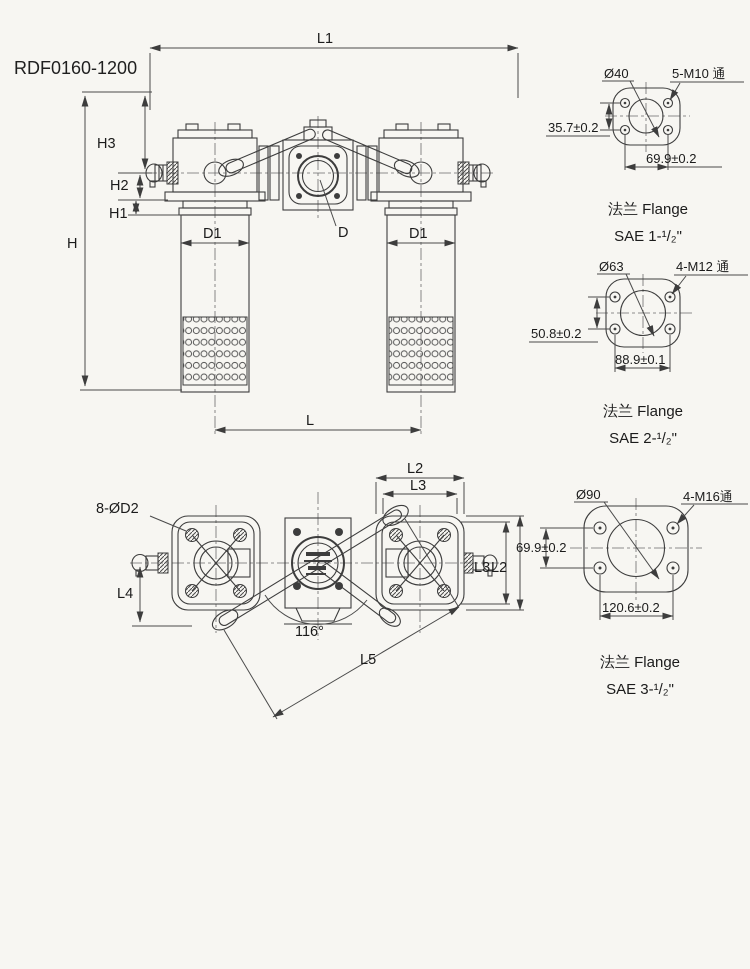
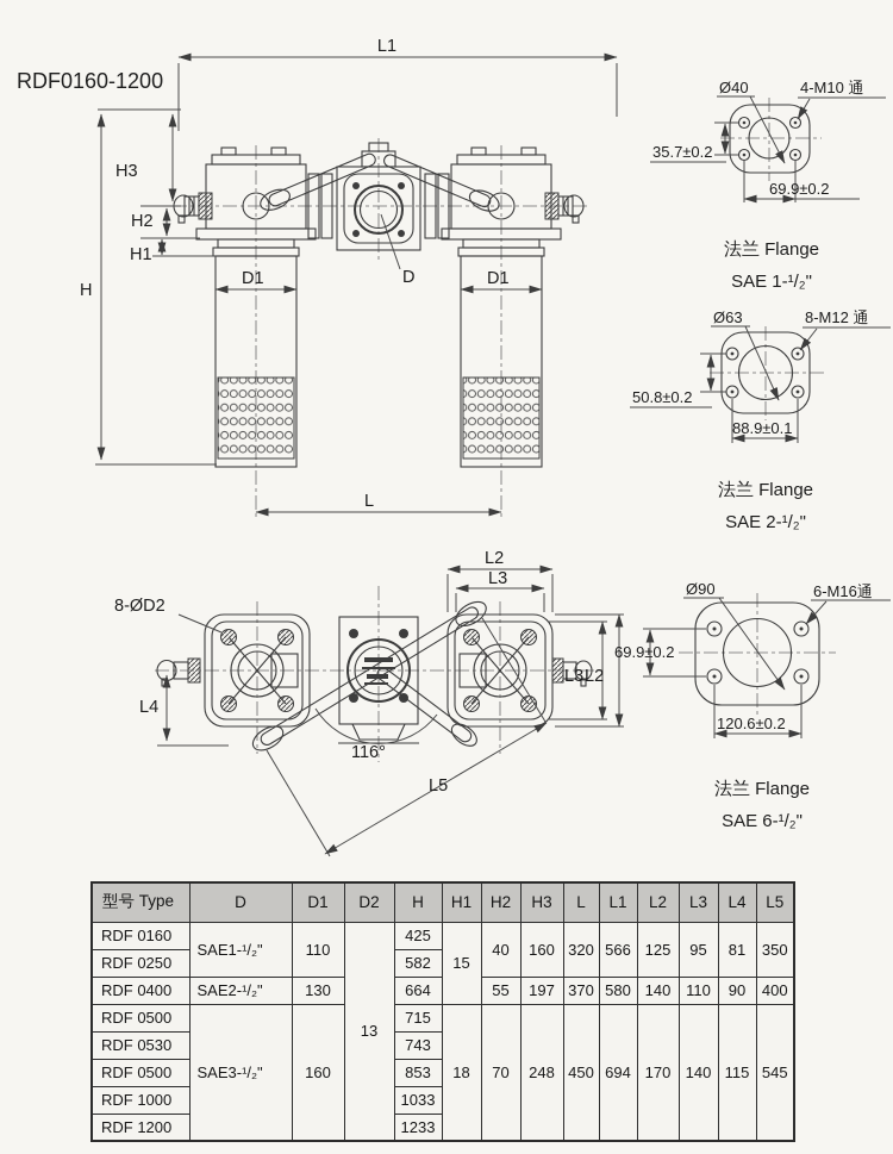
  RDF0160-1200
  L1
  H
  H3
  H2
  H1
  D1
  D1
  D
  L
  116°
  8-ØD2
  L2
  L3
  L3
  L2
  L4
  L5
  Ø40
- 5-M10 通
+ 4-M10 通
  35.7±0.2
  69.9±0.2
  法兰 Flange
  SAE 1-¹/₂"
  Ø63
- 4-M12 通
+ 8-M12 通
  50.8±0.2
  88.9±0.1
  法兰 Flange
  SAE 2-¹/₂"
  Ø90
- 4-M16通
+ 6-M16通
  69.9±0.2
  120.6±0.2
  法兰 Flange
- SAE 3-¹/₂"
+ SAE 6-¹/₂"
+ 型号 Type	D	D1	D2	H	H1	H2	H3	L	L1	L2	L3	L4	L5
+ RDF 0160	SAE1-¹/₂"	110	13	425	15	40	160	320	566	125	95	81	350
+ RDF 0250	582
+ RDF 0400	SAE2-¹/₂"	130	664	55	197	370	580	140	110	90	400
+ RDF 0500	SAE3-¹/₂"	160	715	18	70	248	450	694	170	140	115	545
+ RDF 0530	743
+ RDF 0500	853
+ RDF 1000	1033
+ RDF 1200	1233
